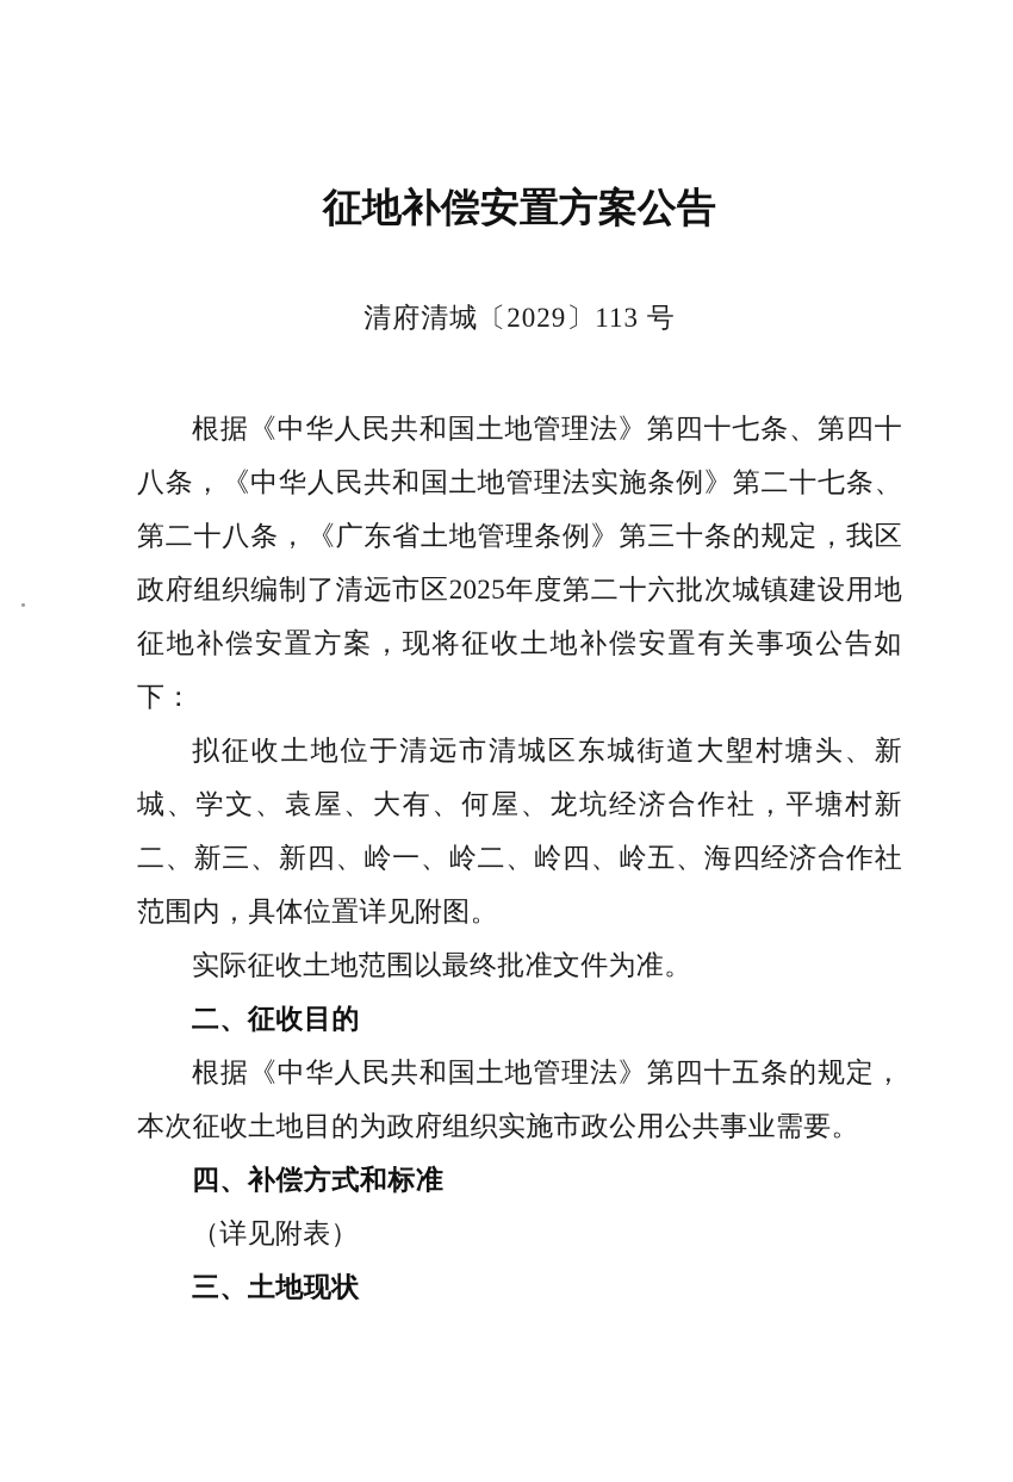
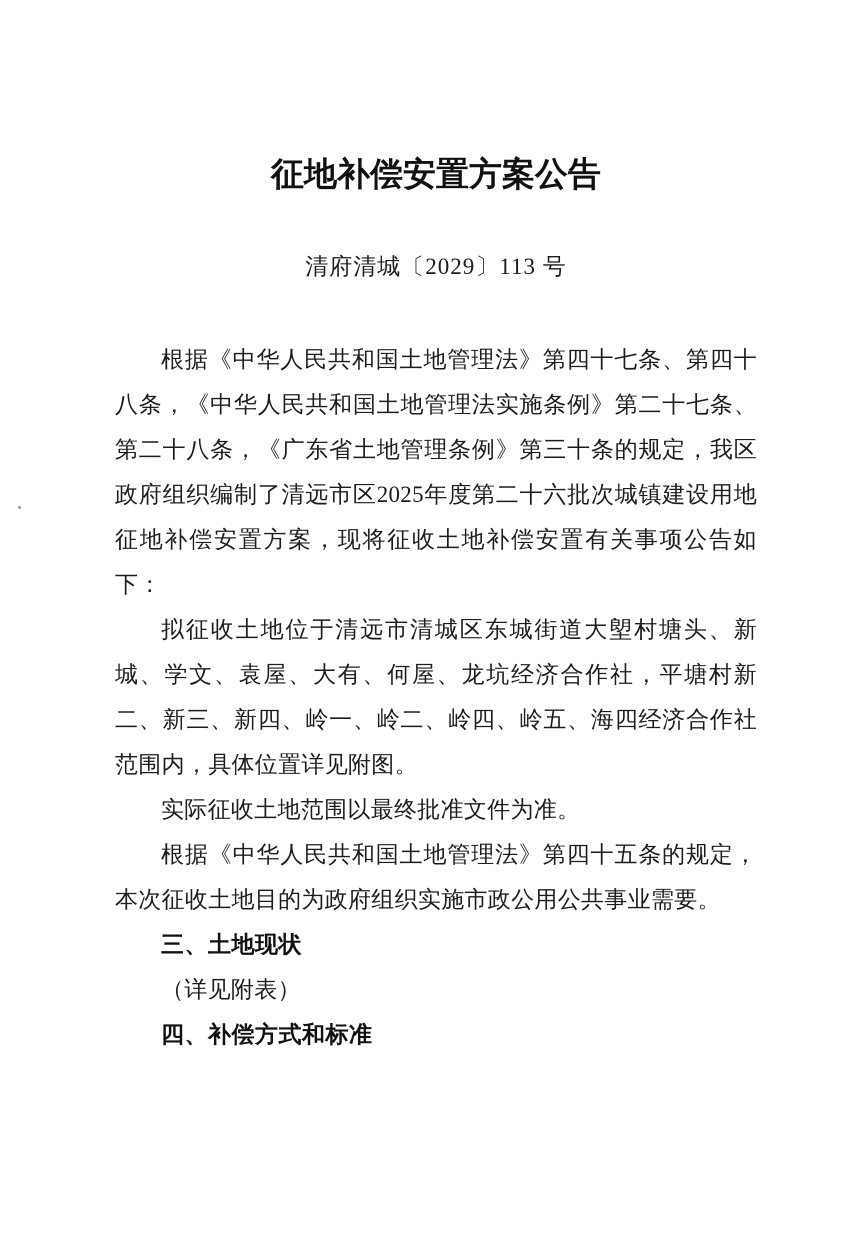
  征地补偿安置方案公告
  清府清城〔2029〕113 号
  根据《中华人民共和国土地管理法》第四十七条、第四十八条，《中华人民共和国土地管理法实施条例》第二十七条、第二十八条，《广东省土地管理条例》第三十条的规定，我区政府组织编制了清远市区2025年度第二十六批次城镇建设用地征地补偿安置方案，现将征收土地补偿安置有关事项公告如下：
  拟征收土地位于清远市清城区东城街道大塱村塘头、新城、学文、袁屋、大有、何屋、龙坑经济合作社，平塘村新二、新三、新四、岭一、岭二、岭四、岭五、海四经济合作社范围内，具体位置详见附图。
  实际征收土地范围以最终批准文件为准。
- 二、征收目的
  根据《中华人民共和国土地管理法》第四十五条的规定，本次征收土地目的为政府组织实施市政公用公共事业需要。
- 四、补偿方式和标准
+ 三、土地现状
  （详见附表）
- 三、土地现状
+ 四、补偿方式和标准
